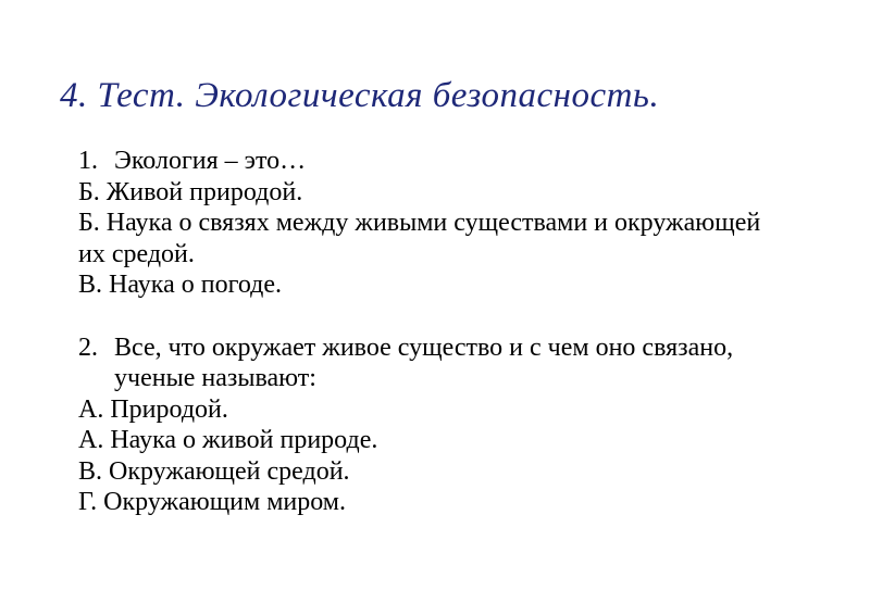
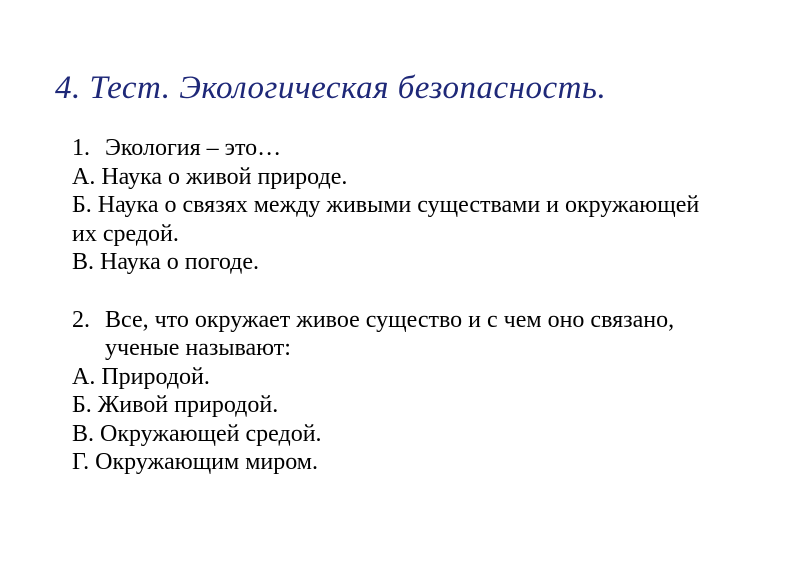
  4. Тест. Экологическая безопасность.
  1.
  Экология – это…
- Б. Живой природой.
+ А. Наука о живой природе.
  Б. Наука о связях между живыми существами и окружающей
  их средой.
  В. Наука о погоде.
  2.
  Все, что окружает живое существо и с чем оно связано,
  ученые называют:
  А. Природой.
- А. Наука о живой природе.
+ Б. Живой природой.
  В. Окружающей средой.
  Г. Окружающим миром.
